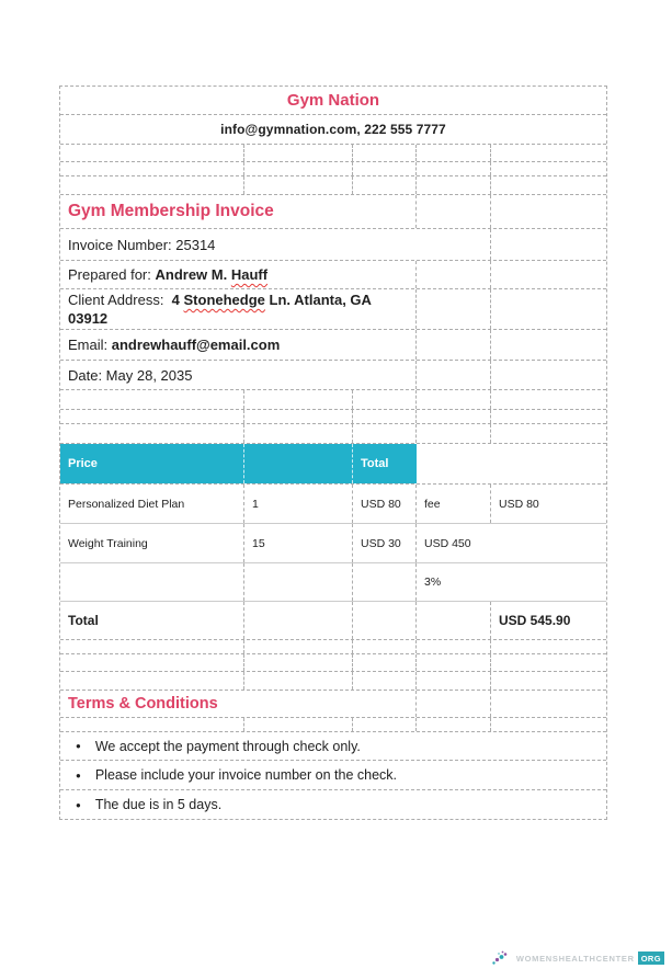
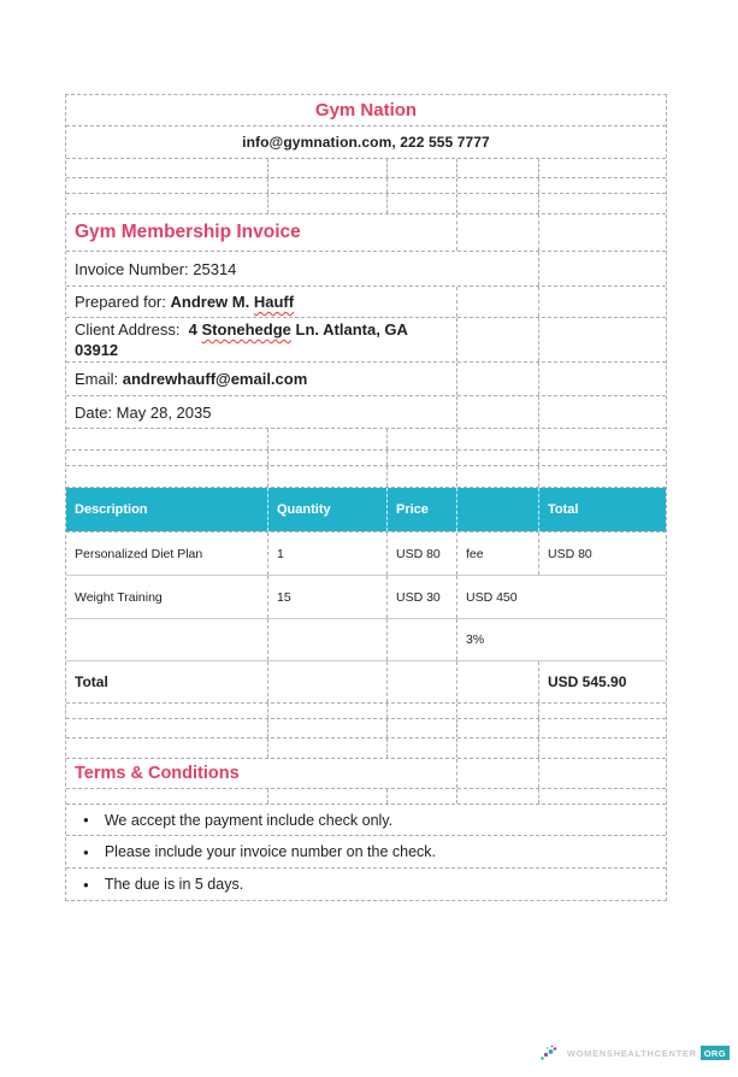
  Gym Nation
  info@gymnation.com, 222 555 7777
  Gym Membership Invoice
  Invoice Number: 25314
  Prepared for: Andrew M. Hauff
  Client Address: 4 Stonehedge Ln. Atlanta, GA 03912
  Email: andrewhauff@email.com
  Date: May 28, 2035
+ Description
+ Quantity
  Price
  Total
  Personalized Diet Plan
  1
  USD 80
  fee
  USD 80
  Weight Training
  15
  USD 30
  USD 450
  3%
  Total
  USD 545.90
  Terms & Conditions
  ●
- We accept the payment through check only.
+ We accept the payment include check only.
  ●
  Please include your invoice number on the check.
  ●
  The due is in 5 days.
  WOMENSHEALTHCENTER
  ORG
